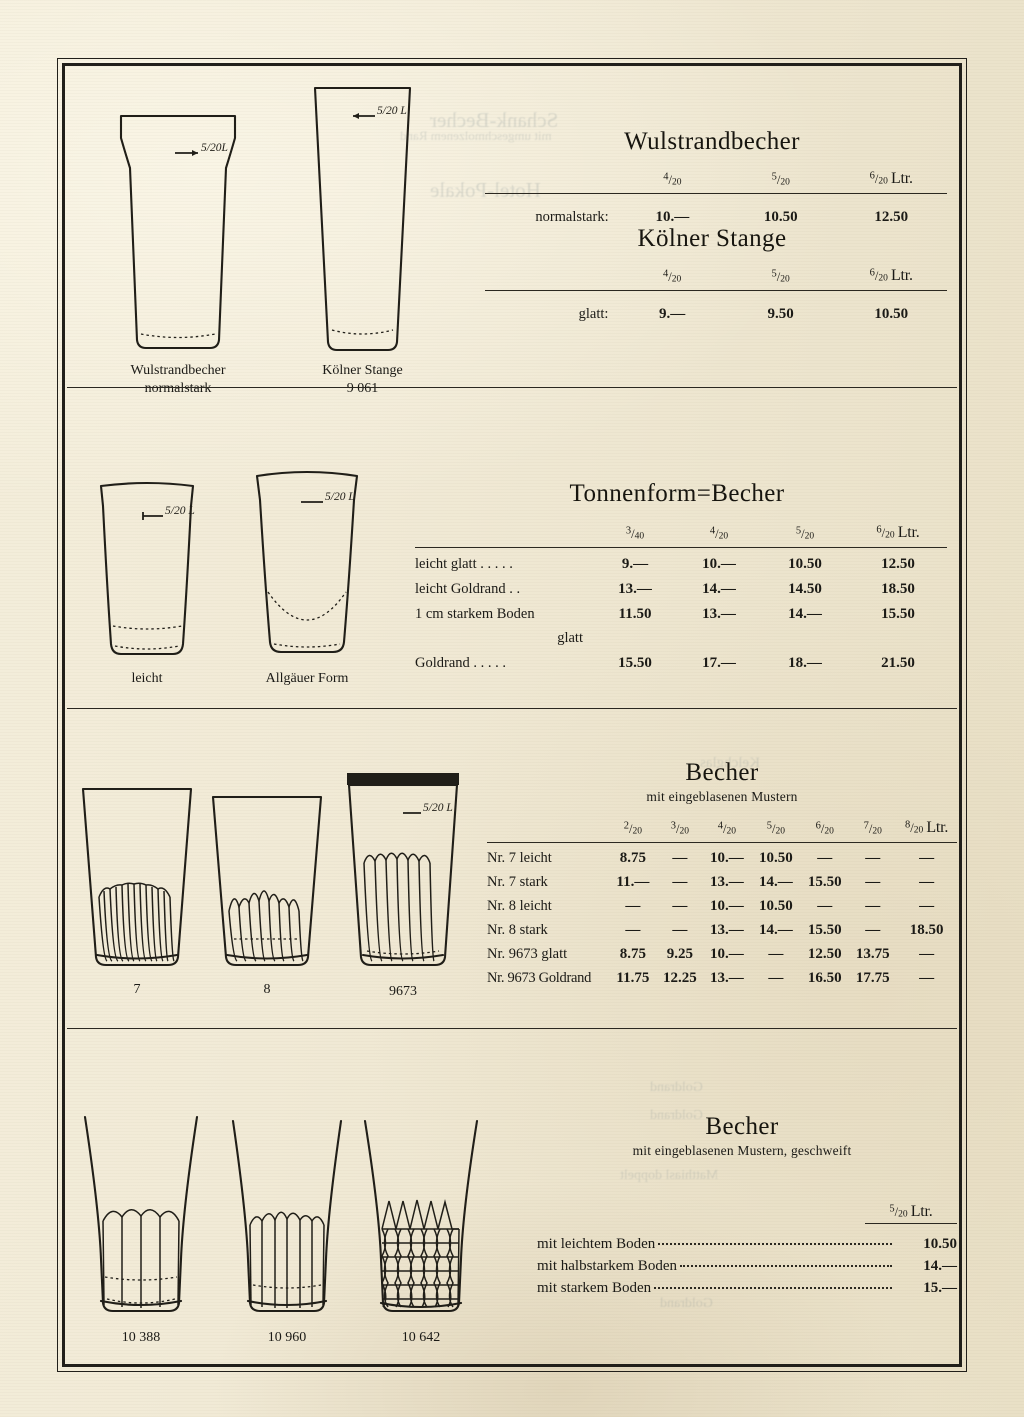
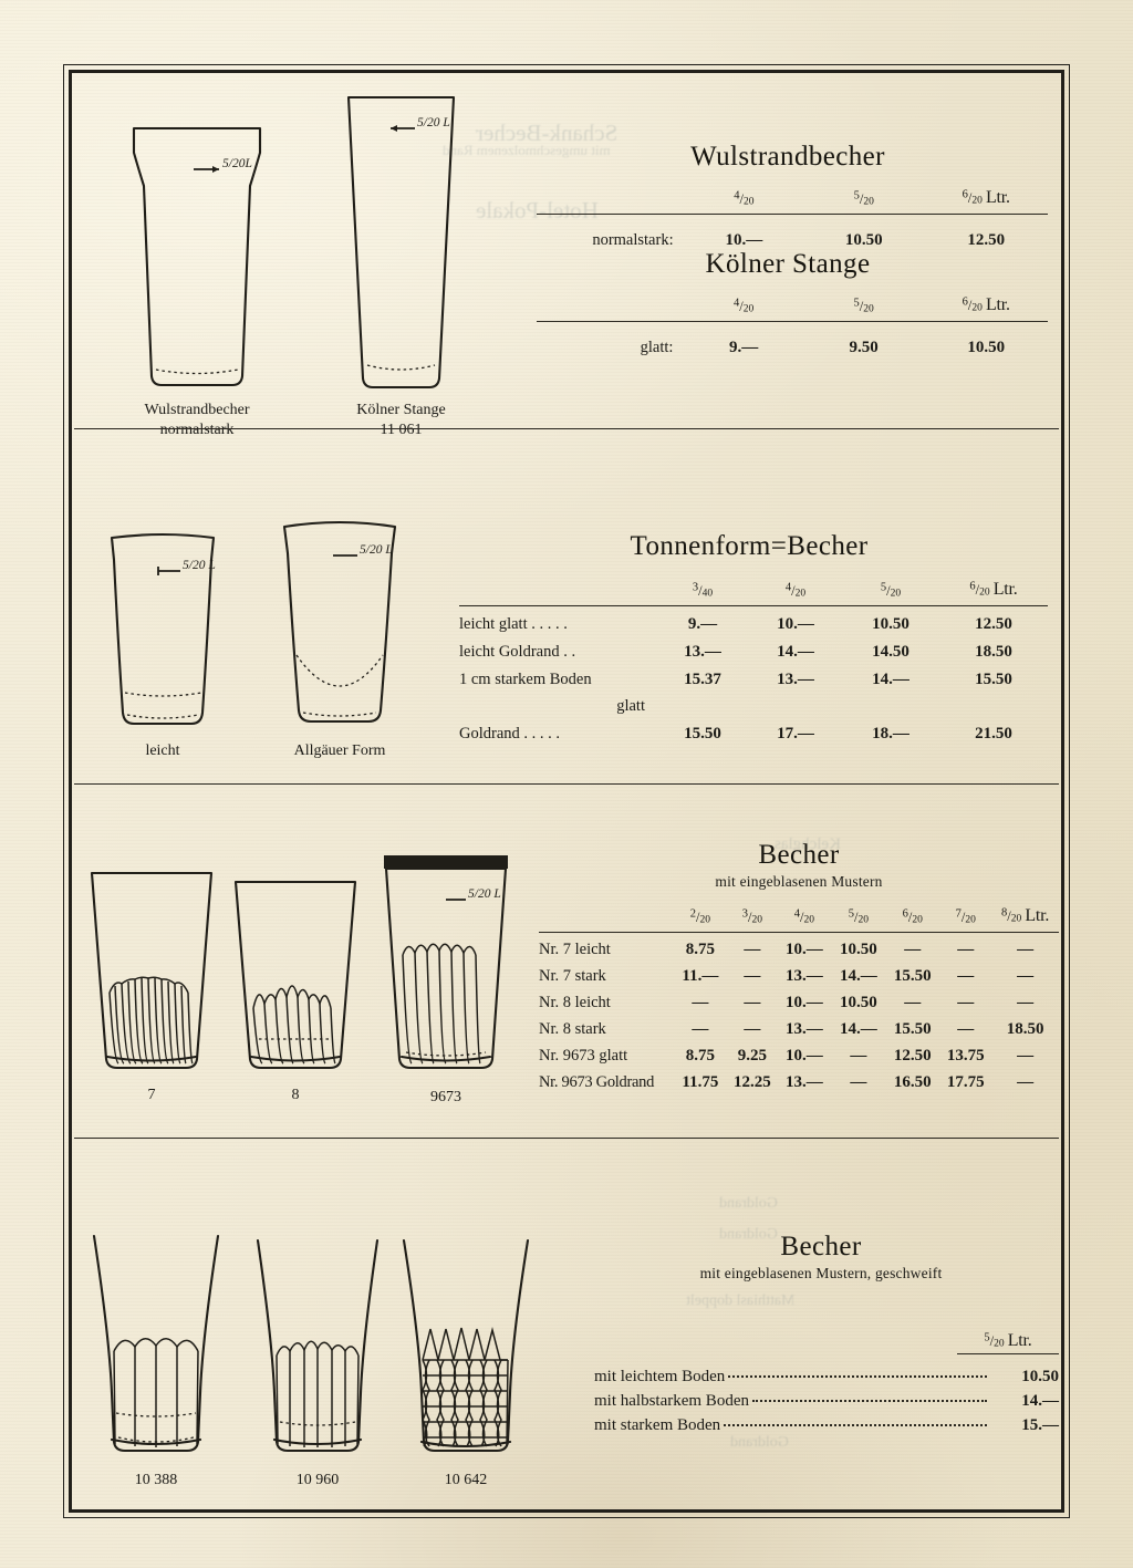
  5/20L
  Wulstrandbecher
  normalstark
  5/20 L
  Kölner Stange
- 9 061
+ 11 061
  Wulstrandbecher
  	4/20	5/20	6/20 Ltr.
  normalstark:	10.—	10.50	12.50
  Kölner Stange
  	4/20	5/20	6/20 Ltr.
  glatt:	9.—	9.50	10.50
  5/20 L
  leicht
  5/20 L
  Allgäuer Form
  Tonnenform=Becher
  	3/40	4/20	5/20	6/20 Ltr.
  leicht glatt . . . . .	9.—	10.—	10.50	12.50
  leicht Goldrand . .	13.—	14.—	14.50	18.50
- 1 cm starkem Boden	11.50	13.—	14.—	15.50
+ 1 cm starkem Boden	15.37	13.—	14.—	15.50
  glatt
  Goldrand . . . . .	15.50	17.—	18.—	21.50
  7
  8
  5/20 L
  9673
  Becher
  mit eingeblasenen Mustern
  	2/20	3/20	4/20	5/20	6/20	7/20	8/20 Ltr.
  Nr. 7 leicht	8.75	—	10.—	10.50	—	—	—
  Nr. 7 stark	11.—	—	13.—	14.—	15.50	—	—
  Nr. 8 leicht	—	—	10.—	10.50	—	—	—
  Nr. 8 stark	—	—	13.—	14.—	15.50	—	18.50
  Nr. 9673 glatt	8.75	9.25	10.—	—	12.50	13.75	—
  Nr. 9673 Goldrand	11.75	12.25	13.—	—	16.50	17.75	—
  10 388
  10 960
  10 642
  Becher
  mit eingeblasenen Mustern, geschweift
  5/20 Ltr.
  mit leichtem Boden
  10.50
  mit halbstarkem Boden
  14.—
  mit starkem Boden
  15.—
